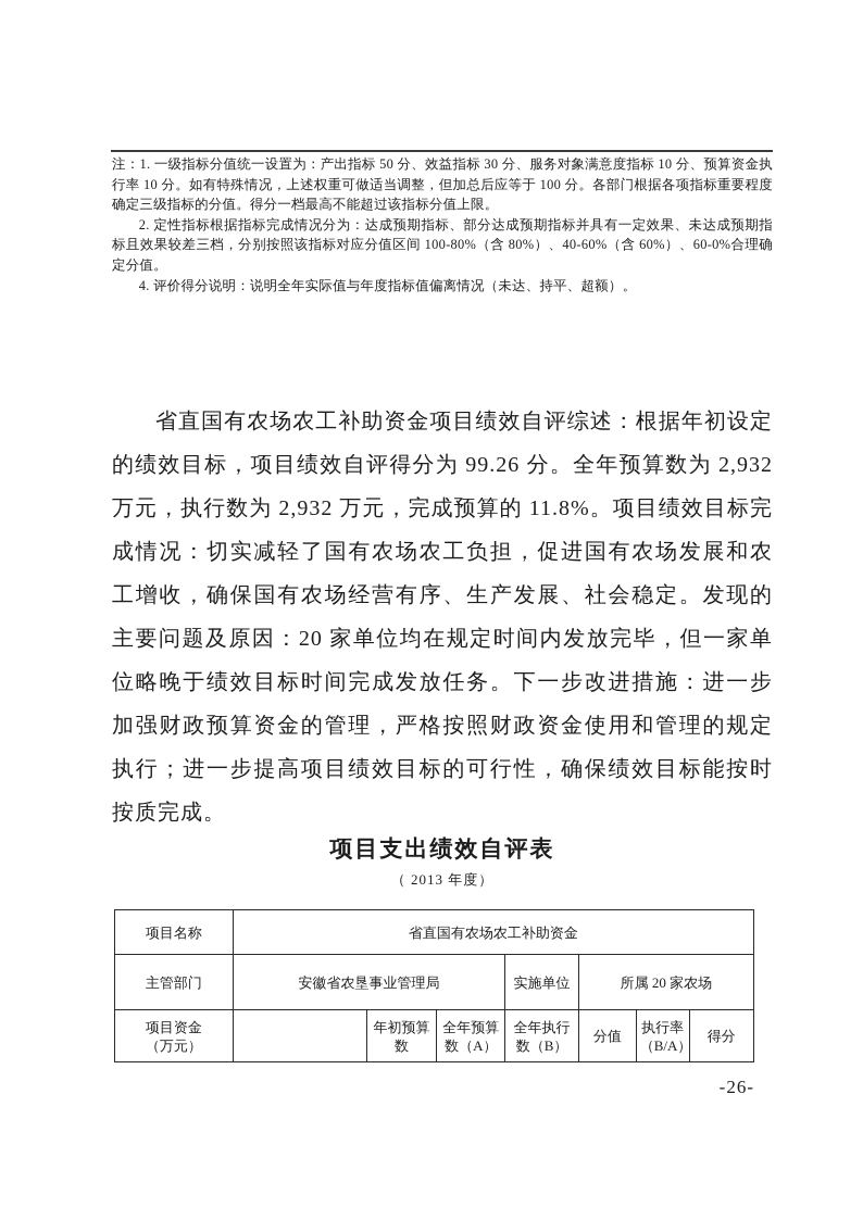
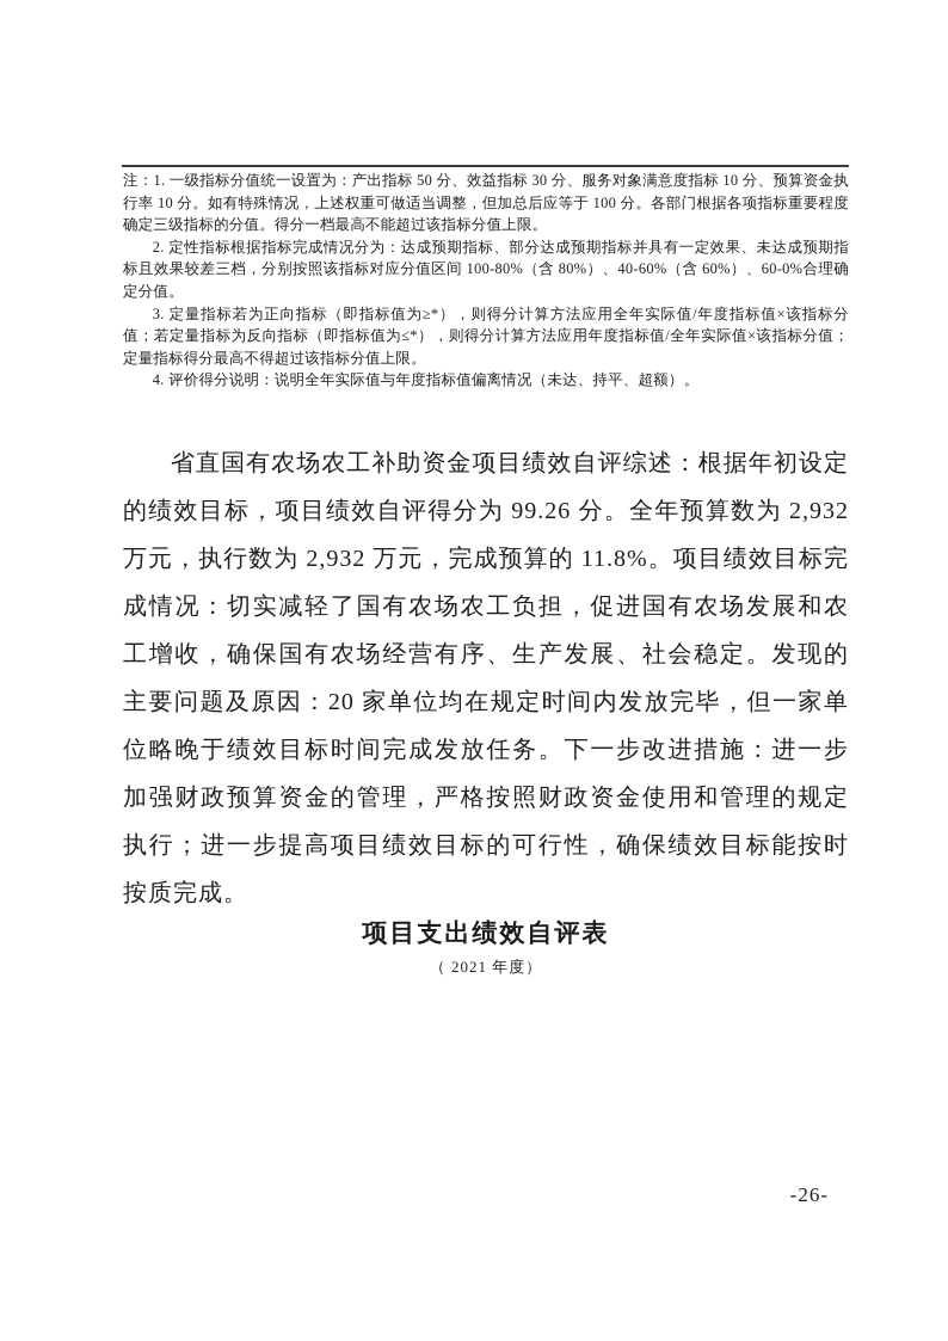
  注：1. 一级指标分值统一设置为：产出指标 50 分、效益指标 30 分、服务对象满意度指标 10 分、预算资金执行率 10 分。如有特殊情况，上述权重可做适当调整，但加总后应等于 100 分。各部门根据各项指标重要程度确定三级指标的分值。得分一档最高不能超过该指标分值上限。
  2. 定性指标根据指标完成情况分为：达成预期指标、部分达成预期指标并具有一定效果、未达成预期指标且效果较差三档，分别按照该指标对应分值区间 100-80%（含 80%）、40-60%（含 60%）、60-0%合理确定分值。
+ 3. 定量指标若为正向指标（即指标值为≥*），则得分计算方法应用全年实际值/年度指标值×该指标分值；若定量指标为反向指标（即指标值为≤*），则得分计算方法应用年度指标值/全年实际值×该指标分值；定量指标得分最高不得超过该指标分值上限。
  4. 评价得分说明：说明全年实际值与年度指标值偏离情况（未达、持平、超额）。
  省直国有农场农工补助资金项目绩效自评综述：根据年初设定的绩效目标，项目绩效自评得分为 99.26 分。全年预算数为 2,932 万元，执行数为 2,932 万元，完成预算的 11.8%。项目绩效目标完成情况：切实减轻了国有农场农工负担，促进国有农场发展和农工增收，确保国有农场经营有序、生产发展、社会稳定。发现的主要问题及原因：20 家单位均在规定时间内发放完毕，但一家单位略晚于绩效目标时间完成发放任务。下一步改进措施：进一步加强财政预算资金的管理，严格按照财政资金使用和管理的规定执行；进一步提高项目绩效目标的可行性，确保绩效目标能按时按质完成。
  项目支出绩效自评表
- （ 2013 年度）
+ （ 2021 年度）
- 项目名称	省直国有农场农工补助资金
- 主管部门	安徽省农垦事业管理局	实施单位	所属 20 家农场
- 项目资金 （万元）		年初预算数	全年预算数（A）	全年执行数（B）	分值	执行率（B/A）	得分
  -26-
